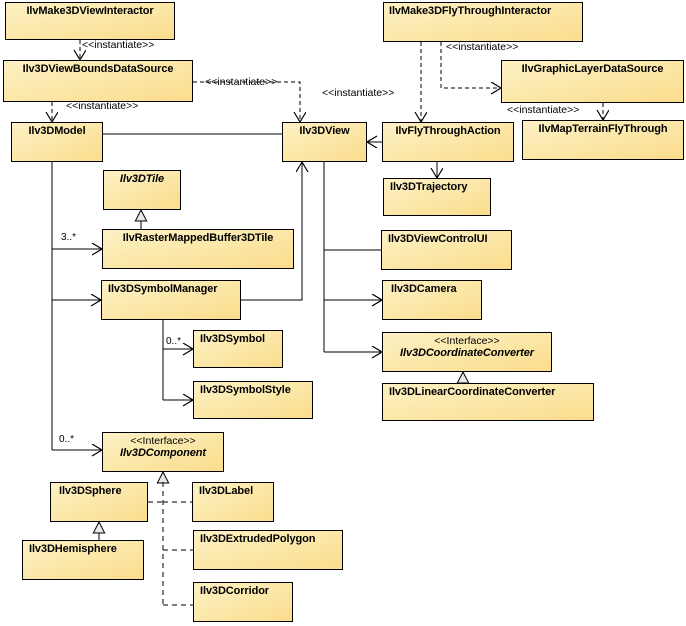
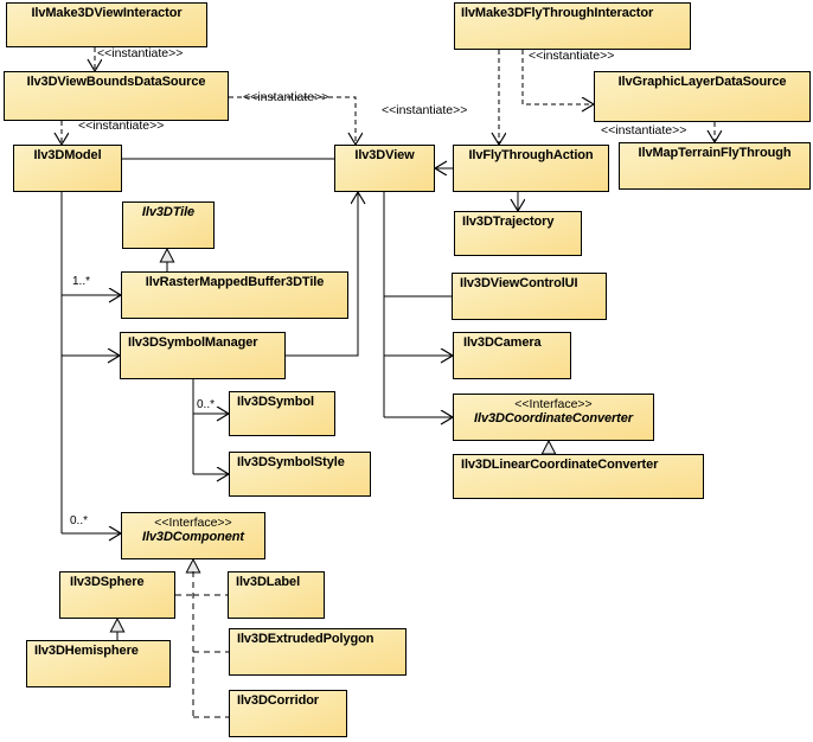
  IlvMake3DViewInteractor
  Ilv3DViewBoundsDataSource
  Ilv3DModel
  Ilv3DTile
  IlvRasterMappedBuffer3DTile
  Ilv3DSymbolManager
  Ilv3DSymbol
  Ilv3DSymbolStyle
  <<Interface>>
  Ilv3DComponent
  Ilv3DSphere
  Ilv3DLabel
  Ilv3DHemisphere
  Ilv3DExtrudedPolygon
  Ilv3DCorridor
  Ilv3DView
  IlvMake3DFlyThroughInteractor
  IlvGraphicLayerDataSource
  IlvMapTerrainFlyThrough
  IlvFlyThroughAction
  Ilv3DTrajectory
  Ilv3DViewControlUI
  Ilv3DCamera
  <<Interface>>
  Ilv3DCoordinateConverter
  Ilv3DLinearCoordinateConverter
  <<instantiate>>
  <<instantiate>>
  <<instantiate>>
  <<instantiate>>
  <<instantiate>>
  <<instantiate>>
- 3..*
+ 1..*
  0..*
  0..*
